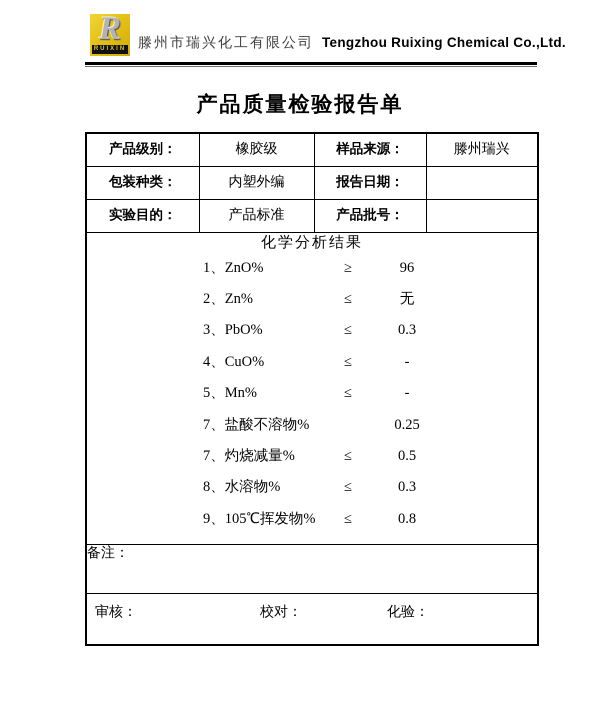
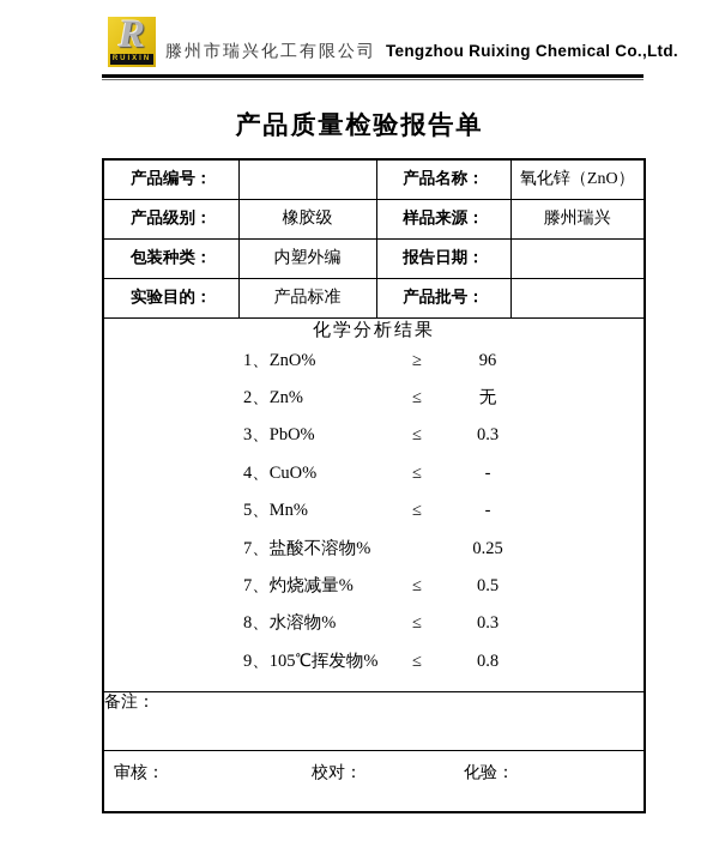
  R
  滕州市瑞兴化工有限公司
  Tengzhou Ruixing Chemical Co.,Ltd.
  产品质量检验报告单
+ 产品编号：		产品名称：	氧化锌（ZnO）
  产品级别：	橡胶级	样品来源：	滕州瑞兴
  包装种类：	内塑外编	报告日期：
  实验目的：	产品标准	产品批号：
  化学分析结果 1、ZnO% ≥ 96 2、Zn% ≤ 无 3、PbO% ≤ 0.3 4、CuO% ≤ - 5、Mn% ≤ - 7、盐酸不溶物% 0.25 7、灼烧减量% ≤ 0.5 8、水溶物% ≤ 0.3 9、105℃挥发物% ≤ 0.8
  备注：
  审核： 校对： 化验：
